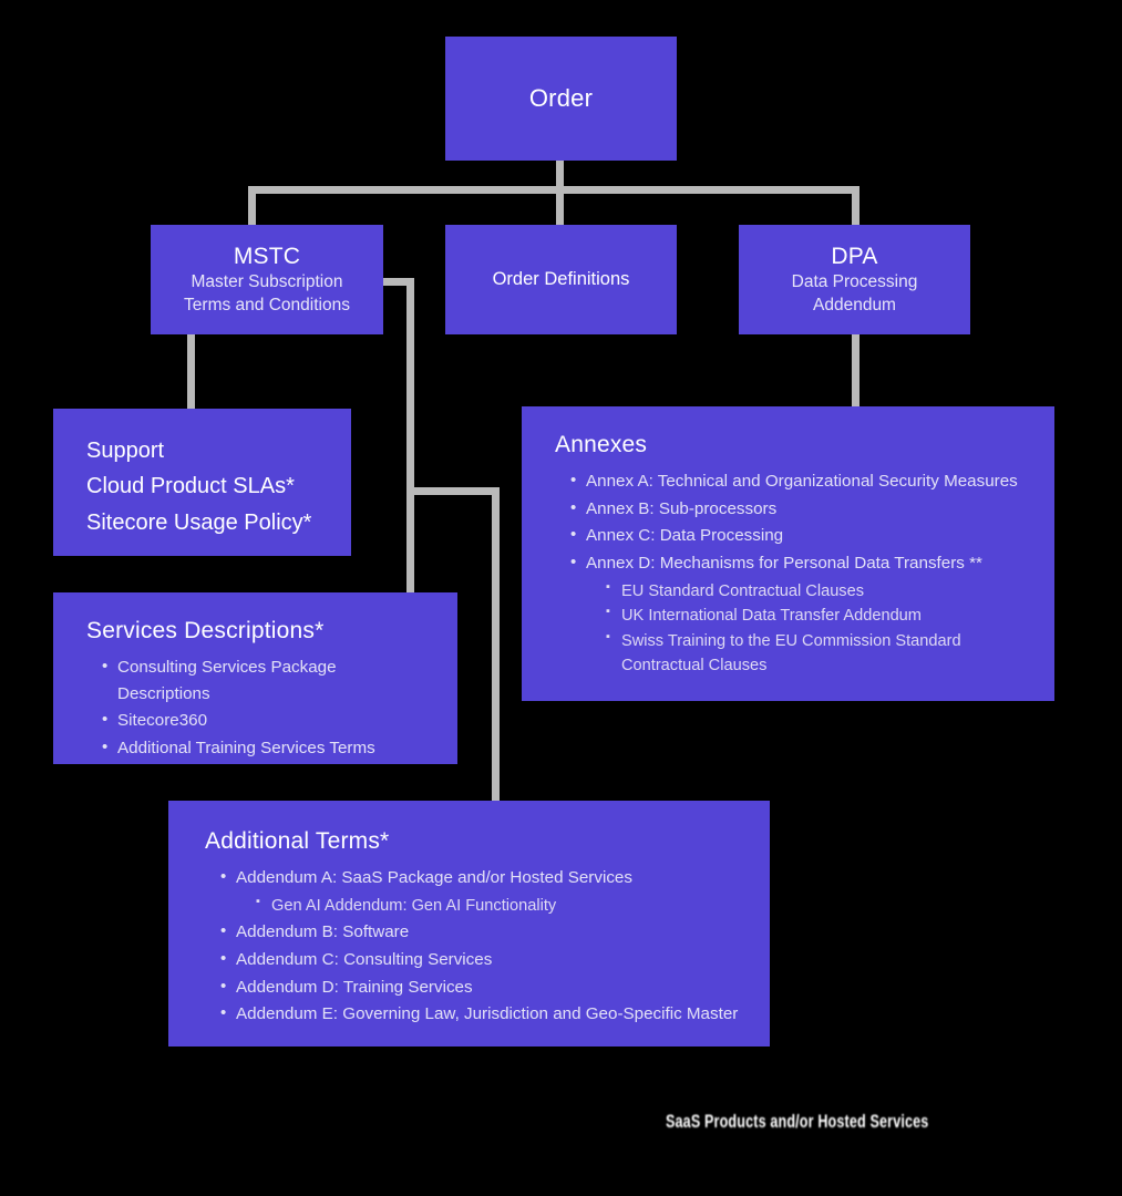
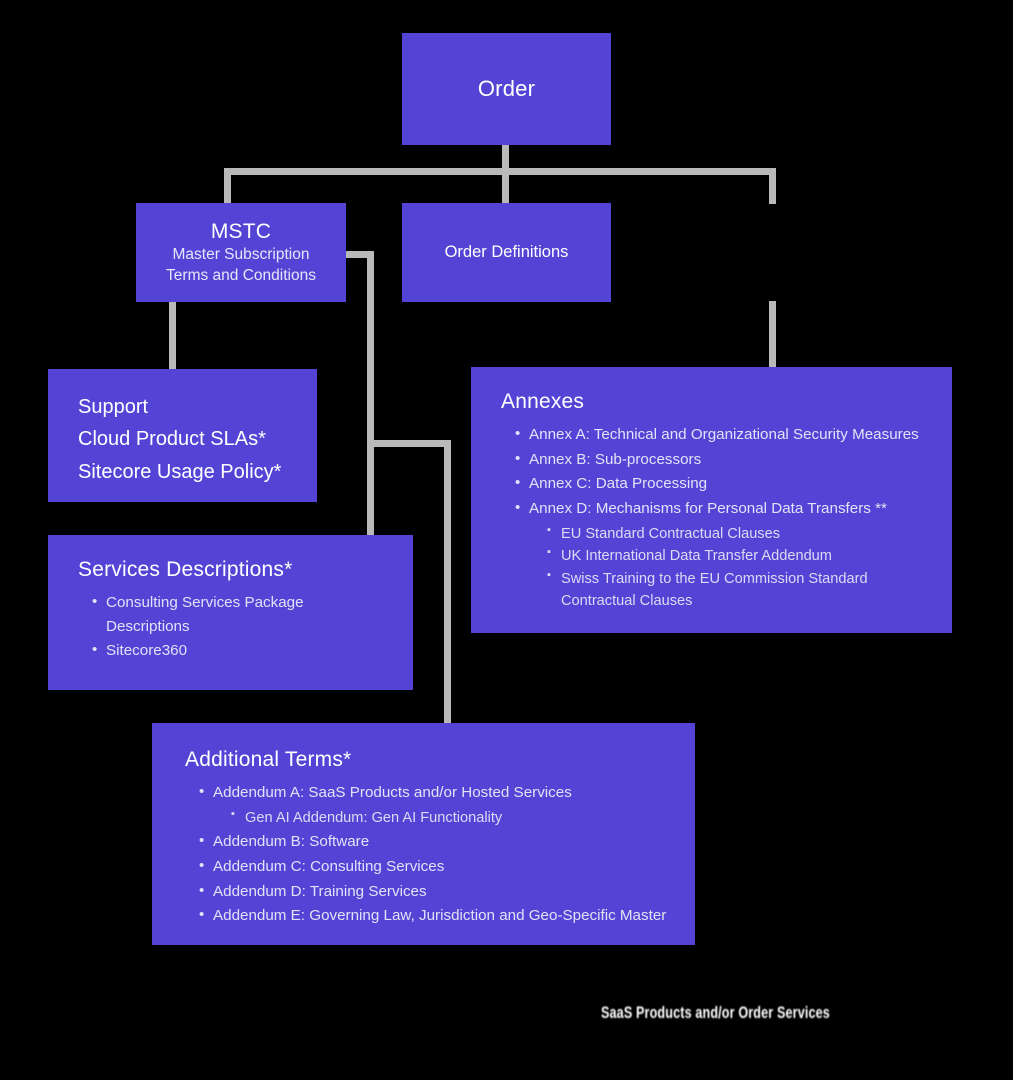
  Order
  MSTC
  Master Subscription
  Terms and Conditions
  Order Definitions
- DPA
- Data Processing
- Addendum
  Support
  Cloud Product SLAs*
  Sitecore Usage Policy*
  Annexes
  Annex A: Technical and Organizational Security Measures
  Annex B: Sub-processors
  Annex C: Data Processing
  Annex D: Mechanisms for Personal Data Transfers **
  EU Standard Contractual Clauses
  UK International Data Transfer Addendum
  Swiss Training to the EU Commission Standard Contractual Clauses
  Services Descriptions*
  Consulting Services Package Descriptions
  Sitecore360
- Additional Training Services Terms
  Additional Terms*
- Addendum A: SaaS Package and/or Hosted Services
+ Addendum A: SaaS Products and/or Hosted Services
  Gen AI Addendum: Gen AI Functionality
  Addendum B: Software
  Addendum C: Consulting Services
  Addendum D: Training Services
  Addendum E: Governing Law, Jurisdiction and Geo-Specific Master
- SaaS Products and/or Hosted Services
+ SaaS Products and/or Order Services
